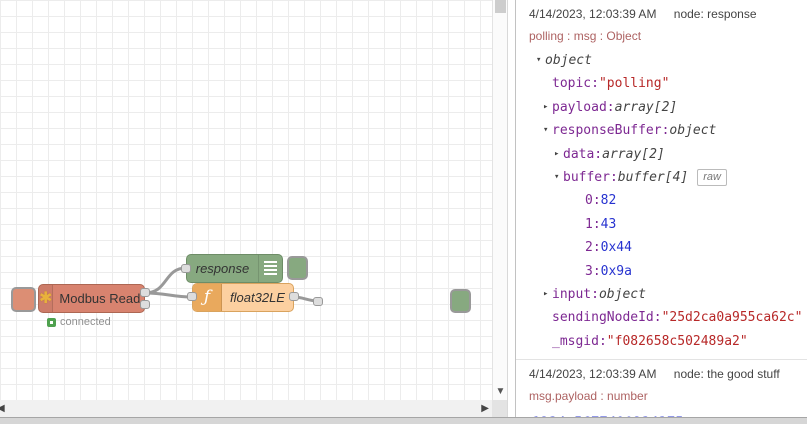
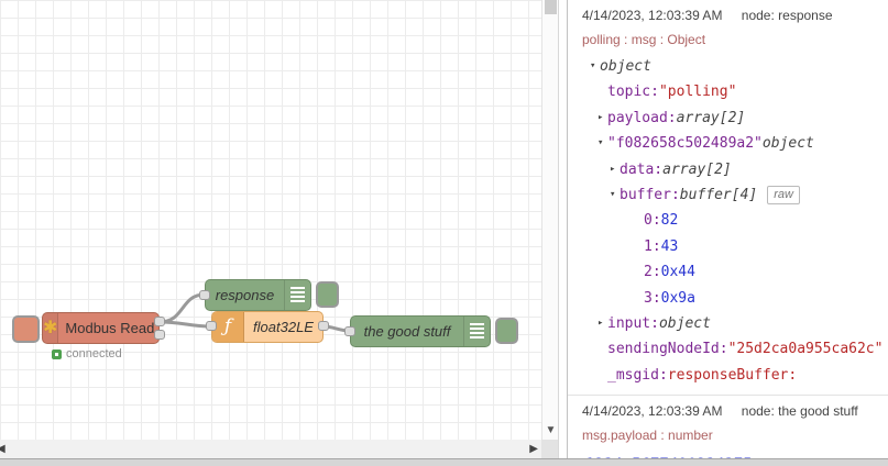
  ✱
  Modbus Read
  connected
  response
  ƒ
  float32LE
+ the good stuff
  ▼
  ◀
  ▶
  4/14/2023, 12:03:39 AM node: response
  polling : msg : Object
  ▾
  object
  topic:
  "polling"
  ▸
  payload:
  array[2]
  ▾
- responseBuffer:
+ "f082658c502489a2"
  object
  ▸
  data:
  array[2]
  ▾
  buffer:
  buffer[4]
  raw
  0:
  82
  1:
  43
  2:
  0x44
  3:
  0x9a
  ▸
  input:
  object
  sendingNodeId:
  "25d2ca0a955ca62c"
  _msgid:
- "f082658c502489a2"
+ responseBuffer:
  4/14/2023, 12:03:39 AM node: the good stuff
  msg.payload : number
